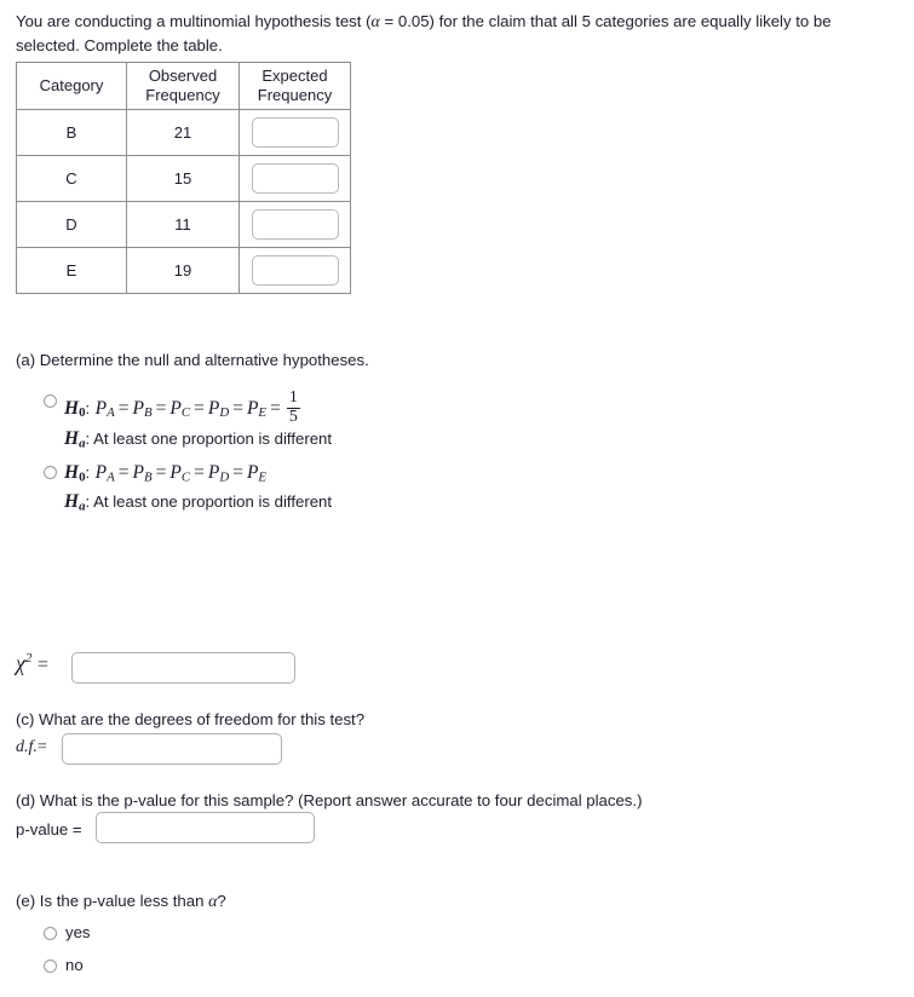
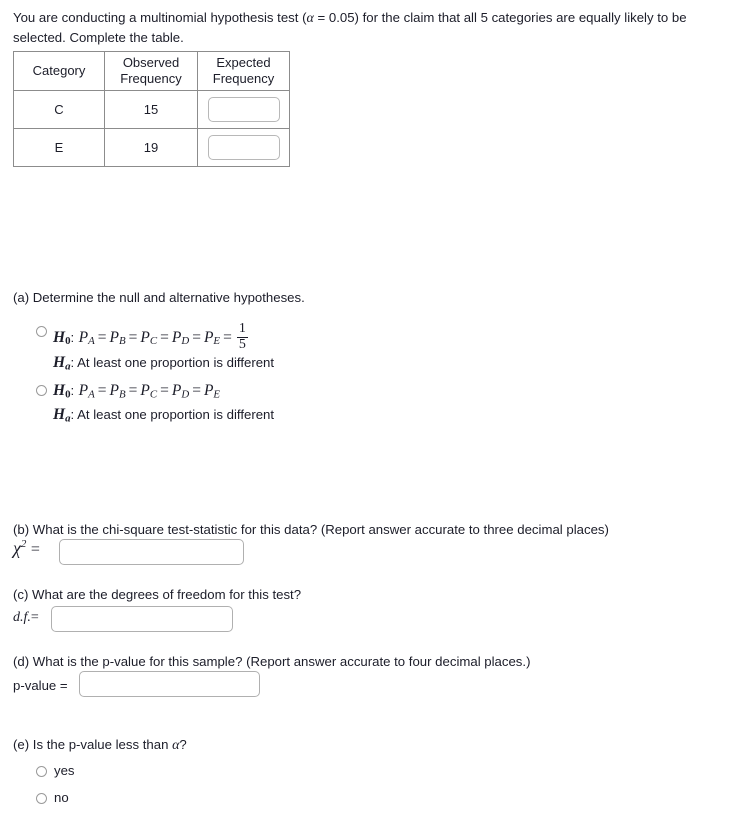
  You are conducting a multinomial hypothesis test (α = 0.05) for the claim that all 5 categories are equally likely to be selected. Complete the table.
  Category	Observed Frequency	Expected Frequency
- B	21
  C	15
- D	11
  E	19
  (a) Determine the null and alternative hypotheses.
  H0: PA = PB = PC = PD = PE =
  1
  5
  Ha: At least one proportion is different
  H0: PA = PB = PC = PD = PE
  Ha: At least one proportion is different
+ (b) What is the chi-square test-statistic for this data? (Report answer accurate to three decimal places)
  χ2 =
  (c) What are the degrees of freedom for this test?
  d.f.=
  (d) What is the p-value for this sample? (Report answer accurate to four decimal places.)
  p-value =
  (e) Is the p-value less than α?
  yes
  no
